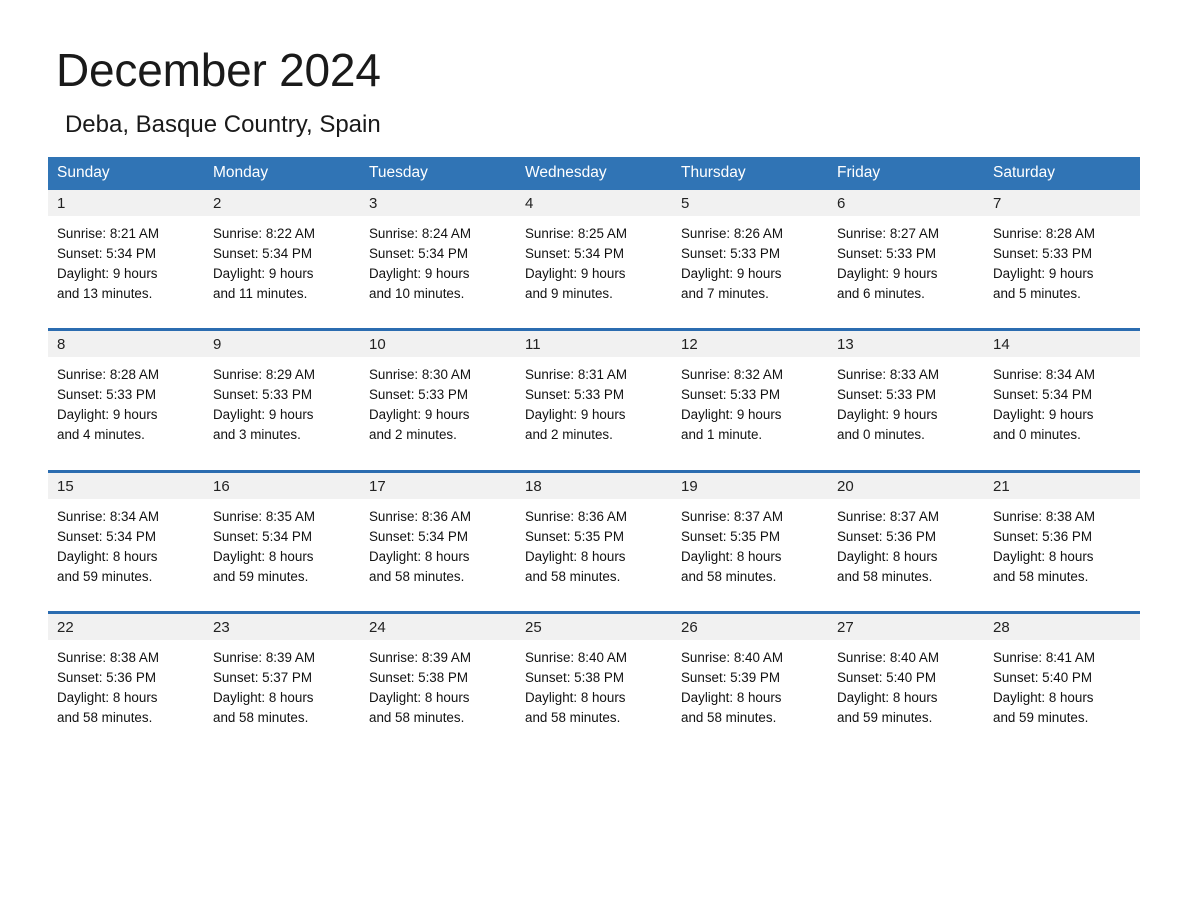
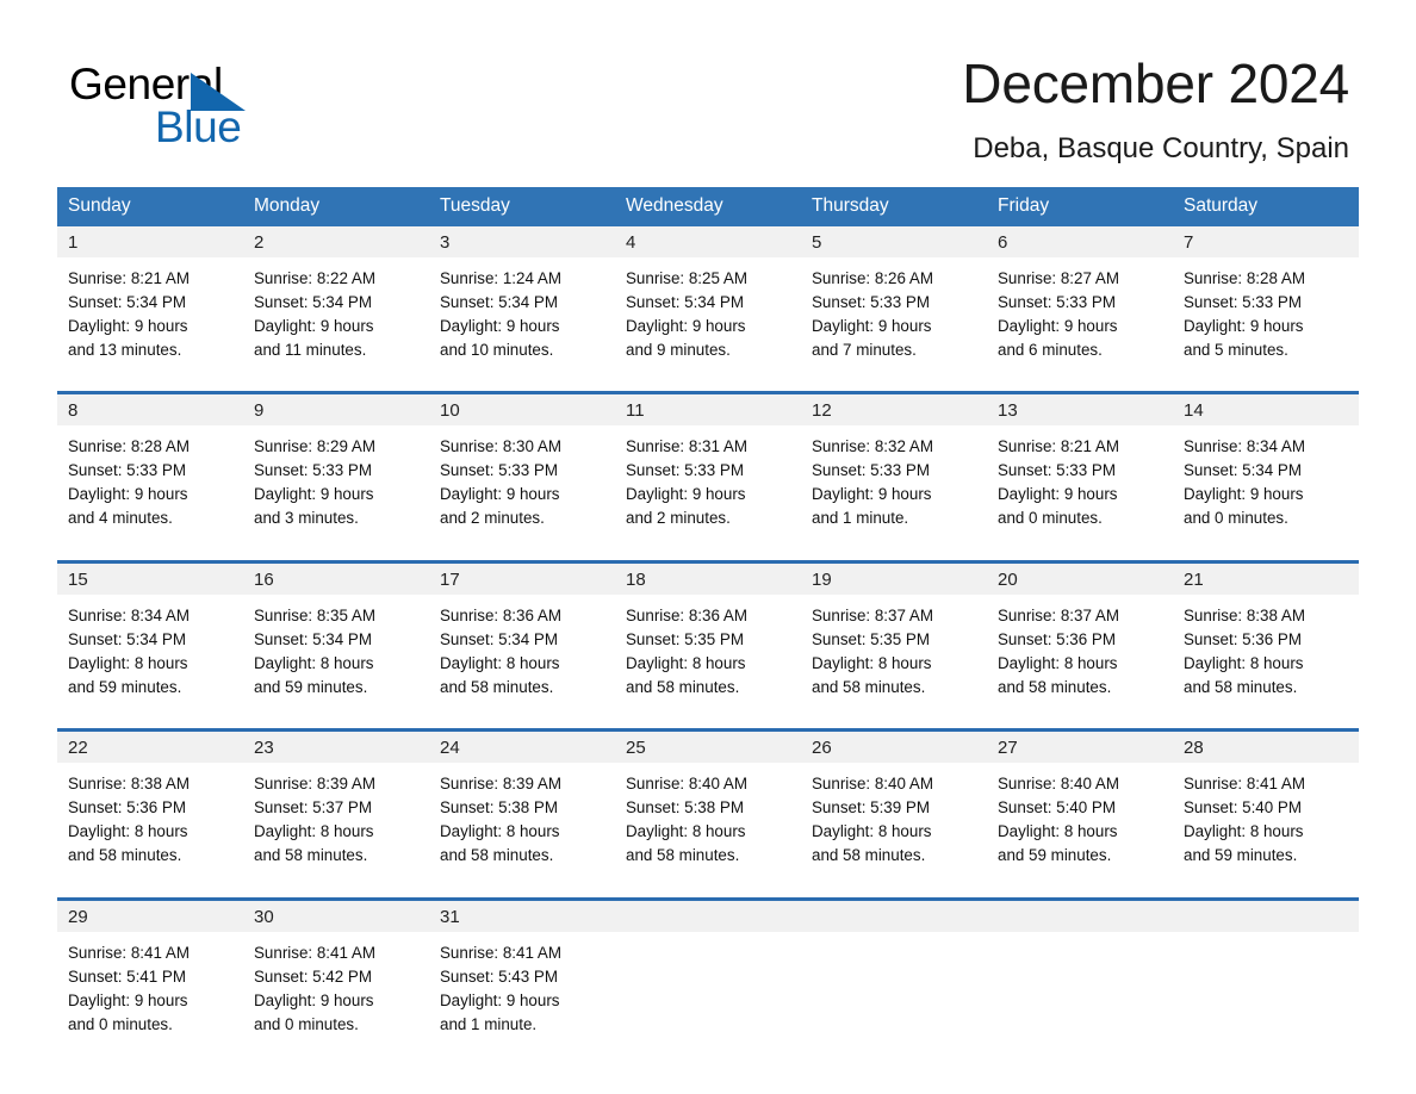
+ General
+ Blue
  December 2024
  Deba, Basque Country, Spain
  Sunday	Monday	Tuesday	Wednesday	Thursday	Friday	Saturday
- 1Sunrise: 8:21 AMSunset: 5:34 PMDaylight: 9 hoursand 13 minutes.	2Sunrise: 8:22 AMSunset: 5:34 PMDaylight: 9 hoursand 11 minutes.	3Sunrise: 8:24 AMSunset: 5:34 PMDaylight: 9 hoursand 10 minutes.	4Sunrise: 8:25 AMSunset: 5:34 PMDaylight: 9 hoursand 9 minutes.	5Sunrise: 8:26 AMSunset: 5:33 PMDaylight: 9 hoursand 7 minutes.	6Sunrise: 8:27 AMSunset: 5:33 PMDaylight: 9 hoursand 6 minutes.	7Sunrise: 8:28 AMSunset: 5:33 PMDaylight: 9 hoursand 5 minutes.
+ 1Sunrise: 8:21 AMSunset: 5:34 PMDaylight: 9 hoursand 13 minutes.	2Sunrise: 8:22 AMSunset: 5:34 PMDaylight: 9 hoursand 11 minutes.	3Sunrise: 1:24 AMSunset: 5:34 PMDaylight: 9 hoursand 10 minutes.	4Sunrise: 8:25 AMSunset: 5:34 PMDaylight: 9 hoursand 9 minutes.	5Sunrise: 8:26 AMSunset: 5:33 PMDaylight: 9 hoursand 7 minutes.	6Sunrise: 8:27 AMSunset: 5:33 PMDaylight: 9 hoursand 6 minutes.	7Sunrise: 8:28 AMSunset: 5:33 PMDaylight: 9 hoursand 5 minutes.
- 8Sunrise: 8:28 AMSunset: 5:33 PMDaylight: 9 hoursand 4 minutes.	9Sunrise: 8:29 AMSunset: 5:33 PMDaylight: 9 hoursand 3 minutes.	10Sunrise: 8:30 AMSunset: 5:33 PMDaylight: 9 hoursand 2 minutes.	11Sunrise: 8:31 AMSunset: 5:33 PMDaylight: 9 hoursand 2 minutes.	12Sunrise: 8:32 AMSunset: 5:33 PMDaylight: 9 hoursand 1 minute.	13Sunrise: 8:33 AMSunset: 5:33 PMDaylight: 9 hoursand 0 minutes.	14Sunrise: 8:34 AMSunset: 5:34 PMDaylight: 9 hoursand 0 minutes.
+ 8Sunrise: 8:28 AMSunset: 5:33 PMDaylight: 9 hoursand 4 minutes.	9Sunrise: 8:29 AMSunset: 5:33 PMDaylight: 9 hoursand 3 minutes.	10Sunrise: 8:30 AMSunset: 5:33 PMDaylight: 9 hoursand 2 minutes.	11Sunrise: 8:31 AMSunset: 5:33 PMDaylight: 9 hoursand 2 minutes.	12Sunrise: 8:32 AMSunset: 5:33 PMDaylight: 9 hoursand 1 minute.	13Sunrise: 8:21 AMSunset: 5:33 PMDaylight: 9 hoursand 0 minutes.	14Sunrise: 8:34 AMSunset: 5:34 PMDaylight: 9 hoursand 0 minutes.
  15Sunrise: 8:34 AMSunset: 5:34 PMDaylight: 8 hoursand 59 minutes.	16Sunrise: 8:35 AMSunset: 5:34 PMDaylight: 8 hoursand 59 minutes.	17Sunrise: 8:36 AMSunset: 5:34 PMDaylight: 8 hoursand 58 minutes.	18Sunrise: 8:36 AMSunset: 5:35 PMDaylight: 8 hoursand 58 minutes.	19Sunrise: 8:37 AMSunset: 5:35 PMDaylight: 8 hoursand 58 minutes.	20Sunrise: 8:37 AMSunset: 5:36 PMDaylight: 8 hoursand 58 minutes.	21Sunrise: 8:38 AMSunset: 5:36 PMDaylight: 8 hoursand 58 minutes.
  22Sunrise: 8:38 AMSunset: 5:36 PMDaylight: 8 hoursand 58 minutes.	23Sunrise: 8:39 AMSunset: 5:37 PMDaylight: 8 hoursand 58 minutes.	24Sunrise: 8:39 AMSunset: 5:38 PMDaylight: 8 hoursand 58 minutes.	25Sunrise: 8:40 AMSunset: 5:38 PMDaylight: 8 hoursand 58 minutes.	26Sunrise: 8:40 AMSunset: 5:39 PMDaylight: 8 hoursand 58 minutes.	27Sunrise: 8:40 AMSunset: 5:40 PMDaylight: 8 hoursand 59 minutes.	28Sunrise: 8:41 AMSunset: 5:40 PMDaylight: 8 hoursand 59 minutes.
+ 29Sunrise: 8:41 AMSunset: 5:41 PMDaylight: 9 hoursand 0 minutes.	30Sunrise: 8:41 AMSunset: 5:42 PMDaylight: 9 hoursand 0 minutes.	31Sunrise: 8:41 AMSunset: 5:43 PMDaylight: 9 hoursand 1 minute.
